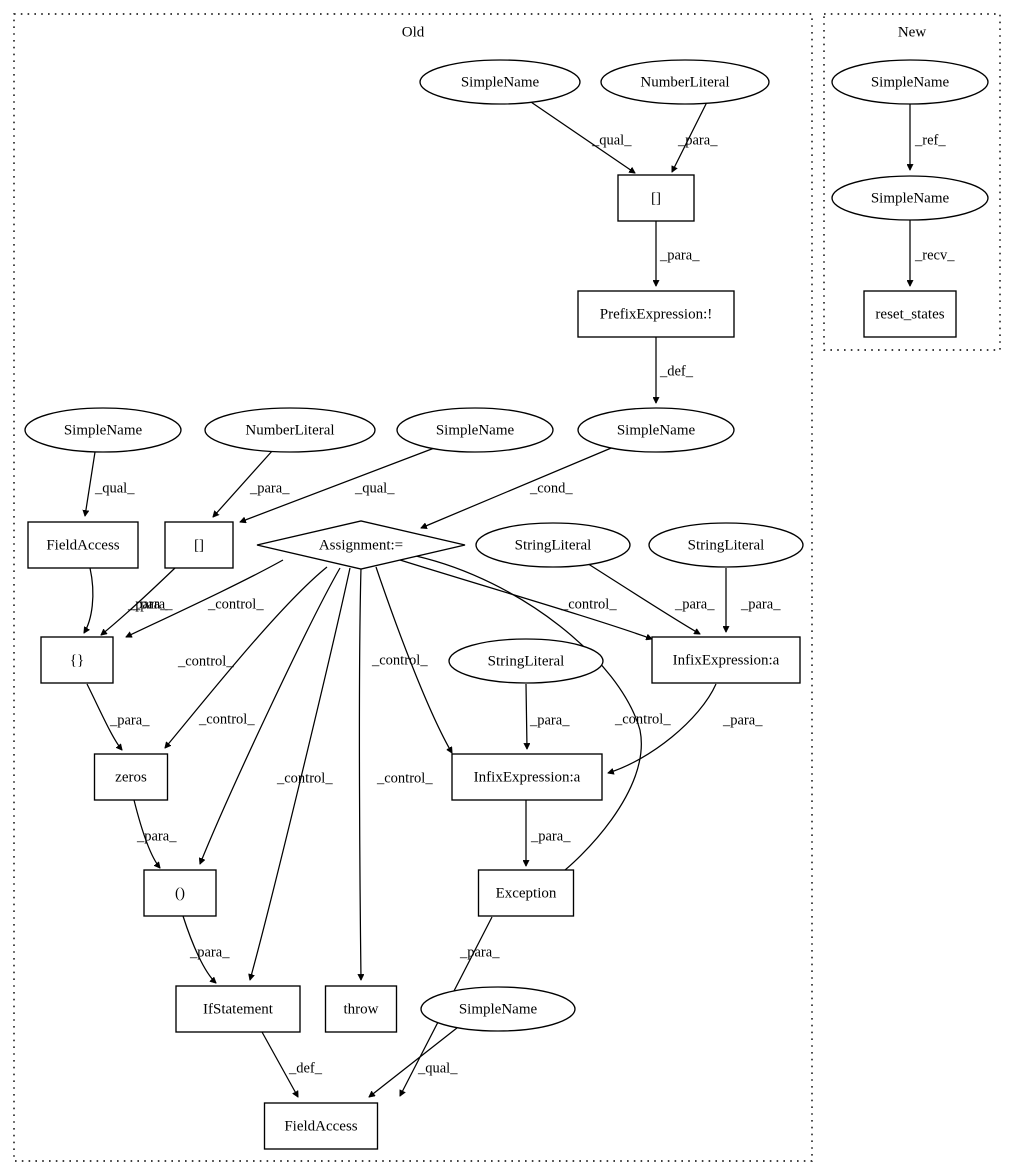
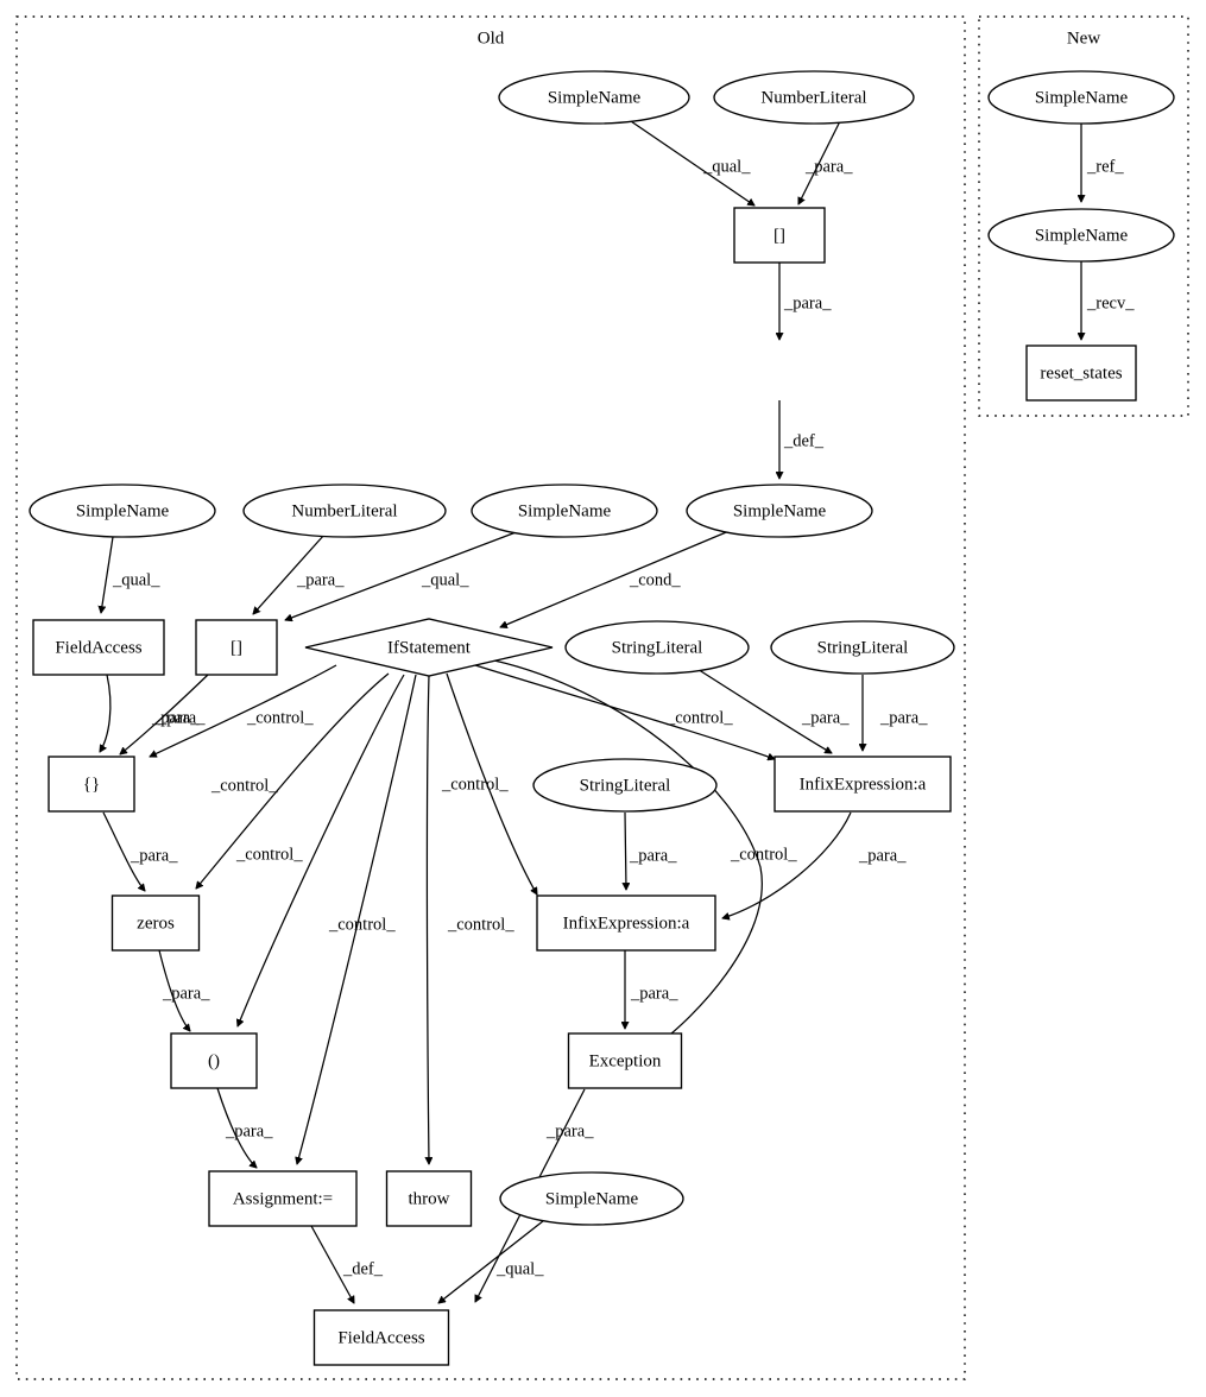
  Old
  New
  SimpleName
  NumberLiteral
  []
- PrefixExpression:!
  SimpleName
  SimpleName
  NumberLiteral
  SimpleName
  FieldAccess
  []
- Assignment:=
+ IfStatement
  StringLiteral
  StringLiteral
  {}
  StringLiteral
  InfixExpression:a
  zeros
  InfixExpression:a
  ()
  Exception
- IfStatement
+ Assignment:=
  throw
  SimpleName
  FieldAccess
  SimpleName
  SimpleName
  reset_states
  _qual_
  _para_
  _para_
  _def_
  _cond_
  _qual_
  _para_
  _qual_
  _para_
  _para_
  _control_
  _control_
  _control_
  _control_
  _control_
  _control_
  _control_
  _control_
  _para_
  _para_
  _para_
  _para_
  _para_
  _para_
  _para_
  _para_
  _para_
  _def_
  _qual_
  _ref_
  _recv_
